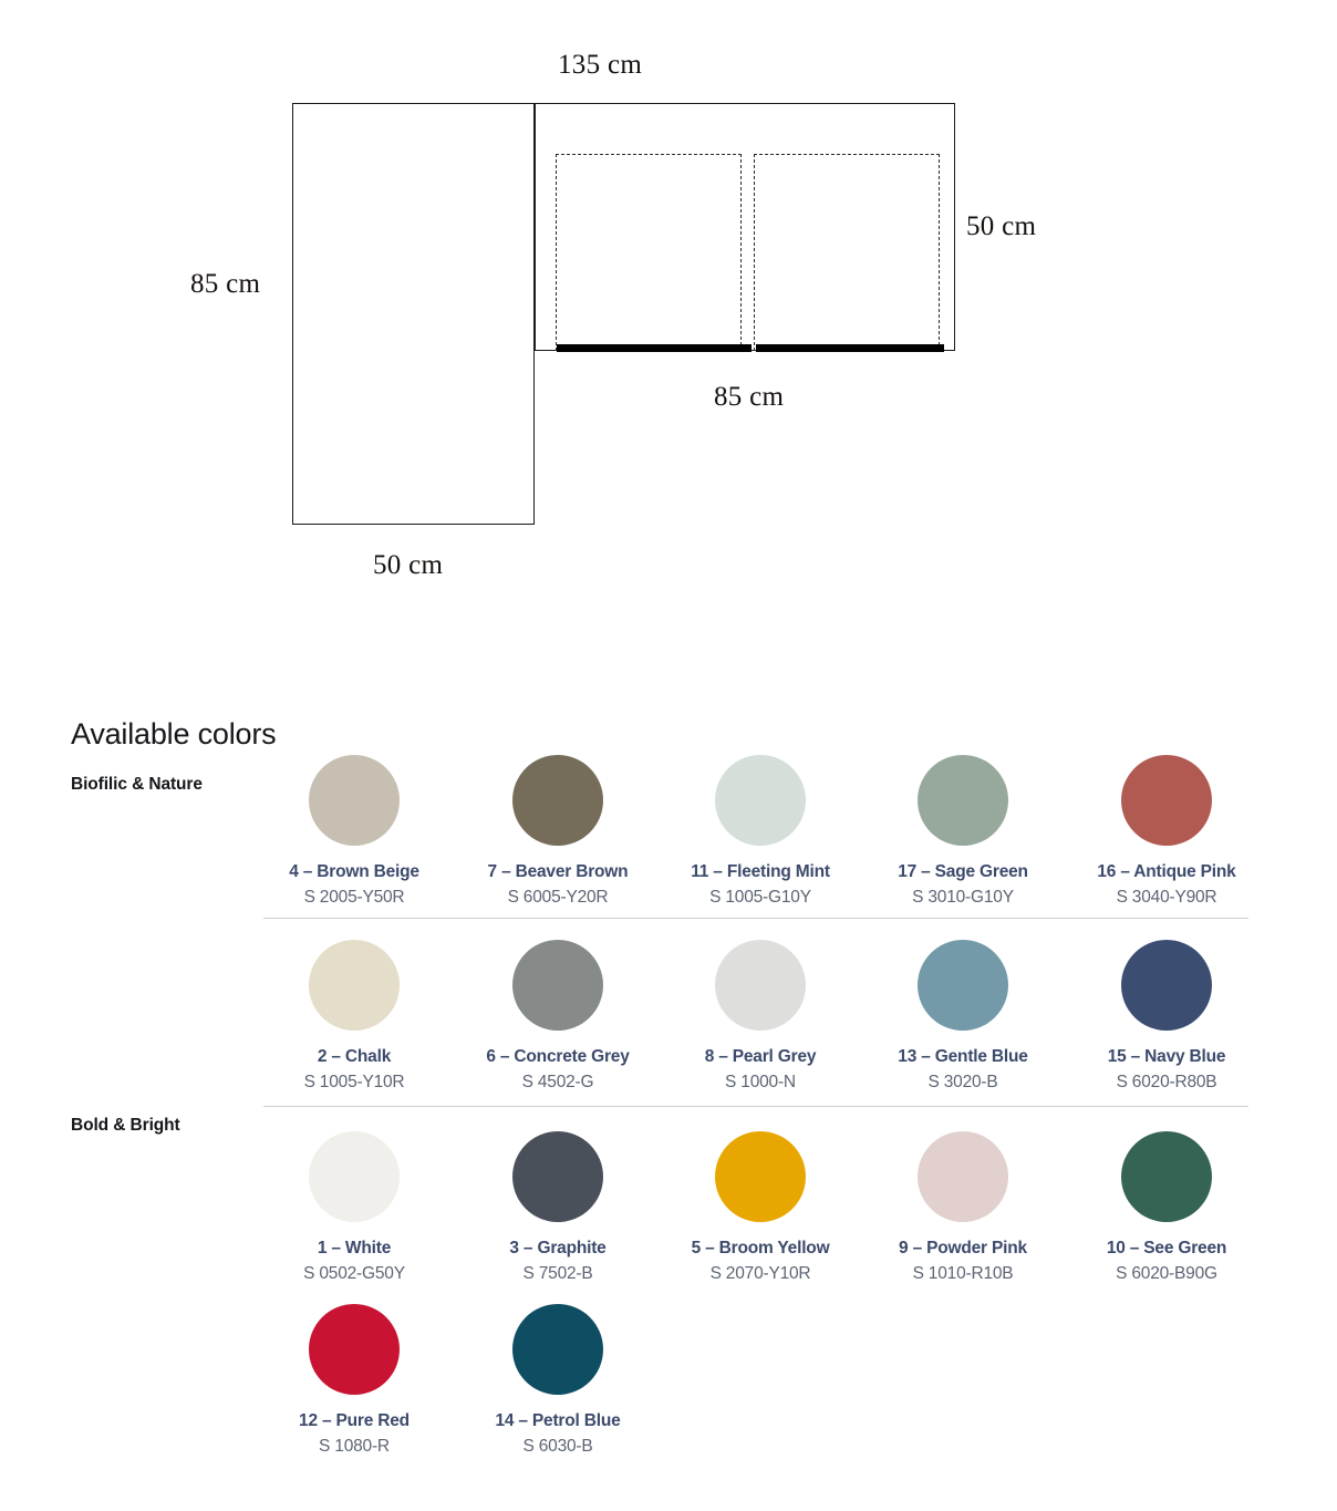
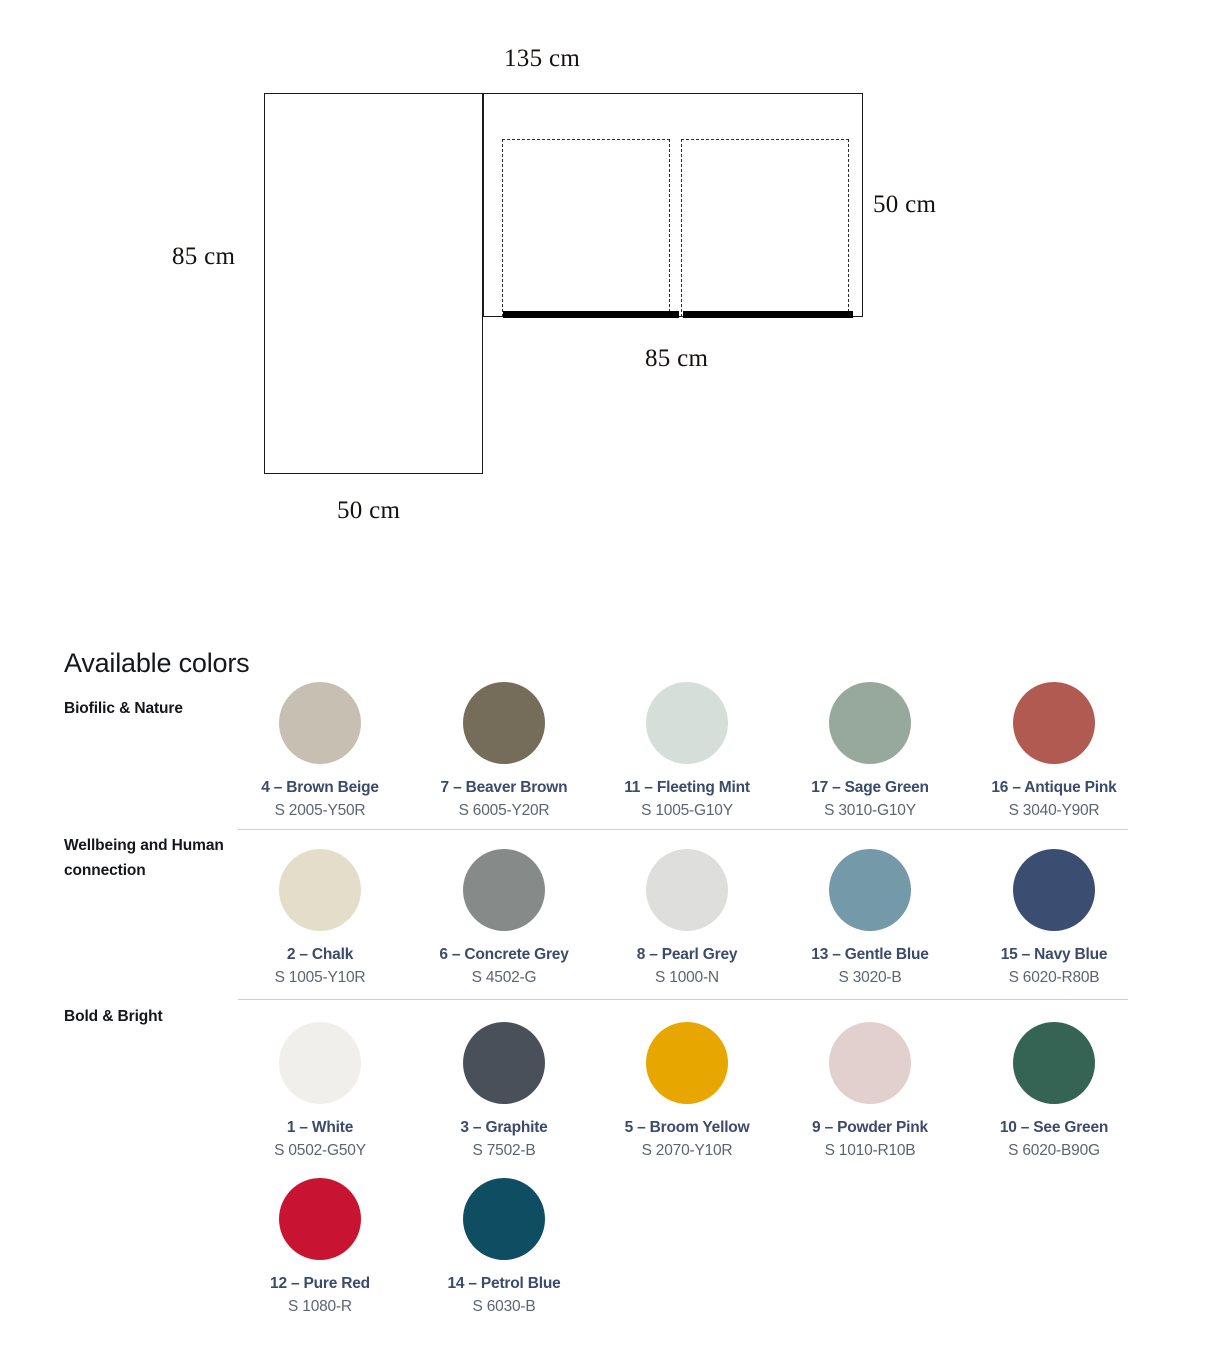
  135 cm
  85 cm
  50 cm
  85 cm
  50 cm
  Available colors
  Biofilic & Nature
+ Wellbeing and Human connection
  Bold & Bright
  4 – Brown Beige
  S 2005-Y50R
  7 – Beaver Brown
  S 6005-Y20R
  11 – Fleeting Mint
  S 1005-G10Y
  17 – Sage Green
  S 3010-G10Y
  16 – Antique Pink
  S 3040-Y90R
  2 – Chalk
  S 1005-Y10R
  6 – Concrete Grey
  S 4502-G
  8 – Pearl Grey
  S 1000-N
  13 – Gentle Blue
  S 3020-B
  15 – Navy Blue
  S 6020-R80B
  1 – White
  S 0502-G50Y
  3 – Graphite
  S 7502-B
  5 – Broom Yellow
  S 2070-Y10R
  9 – Powder Pink
  S 1010-R10B
  10 – See Green
  S 6020-B90G
  12 – Pure Red
  S 1080-R
  14 – Petrol Blue
  S 6030-B
